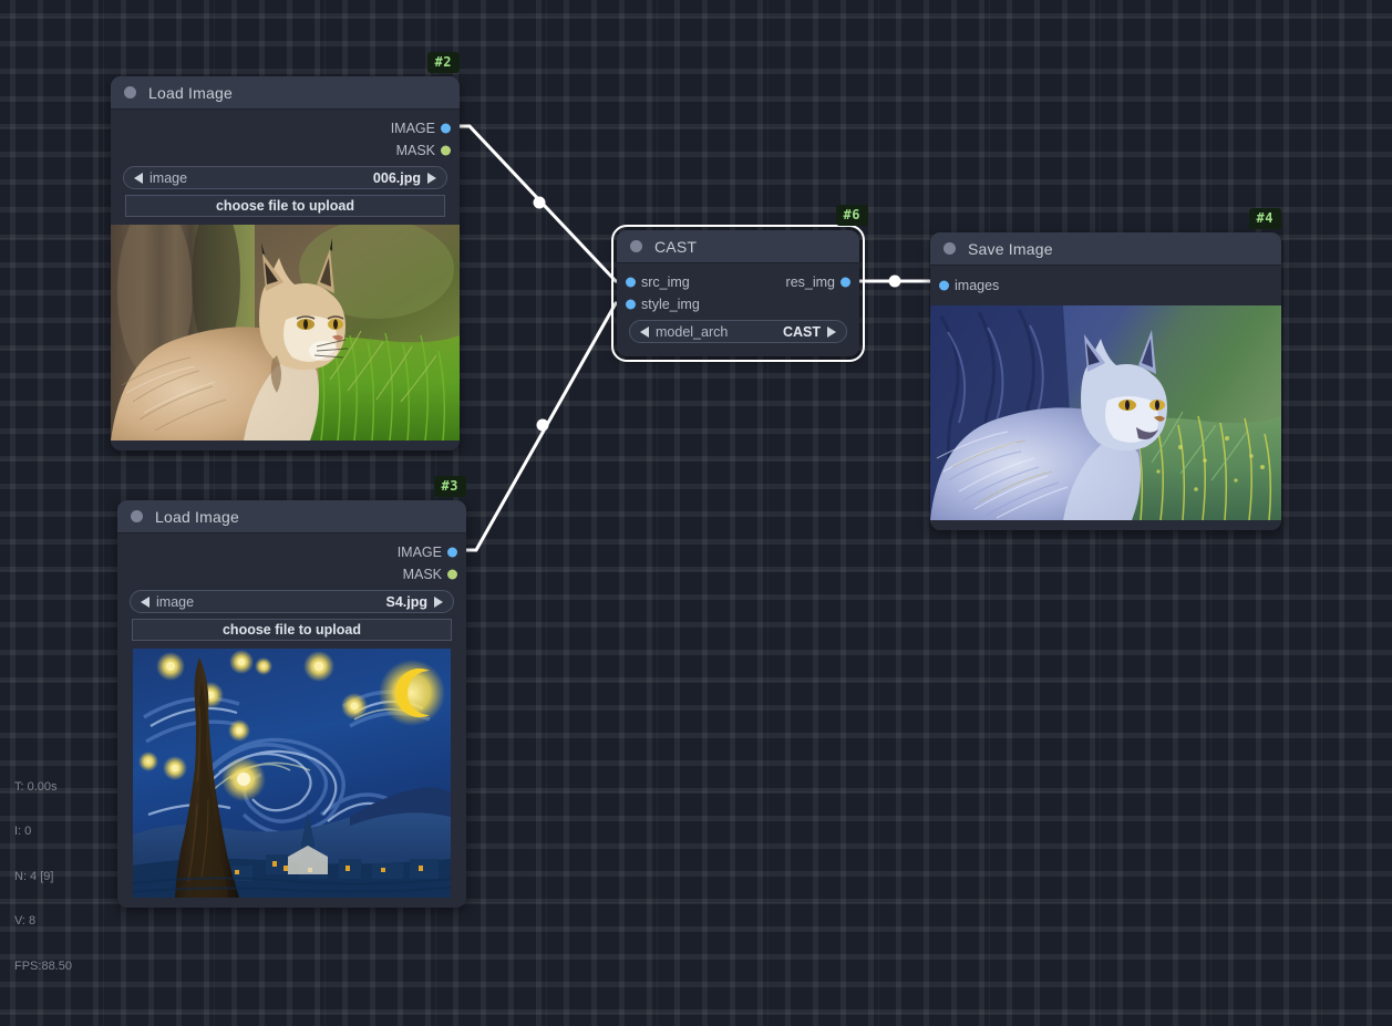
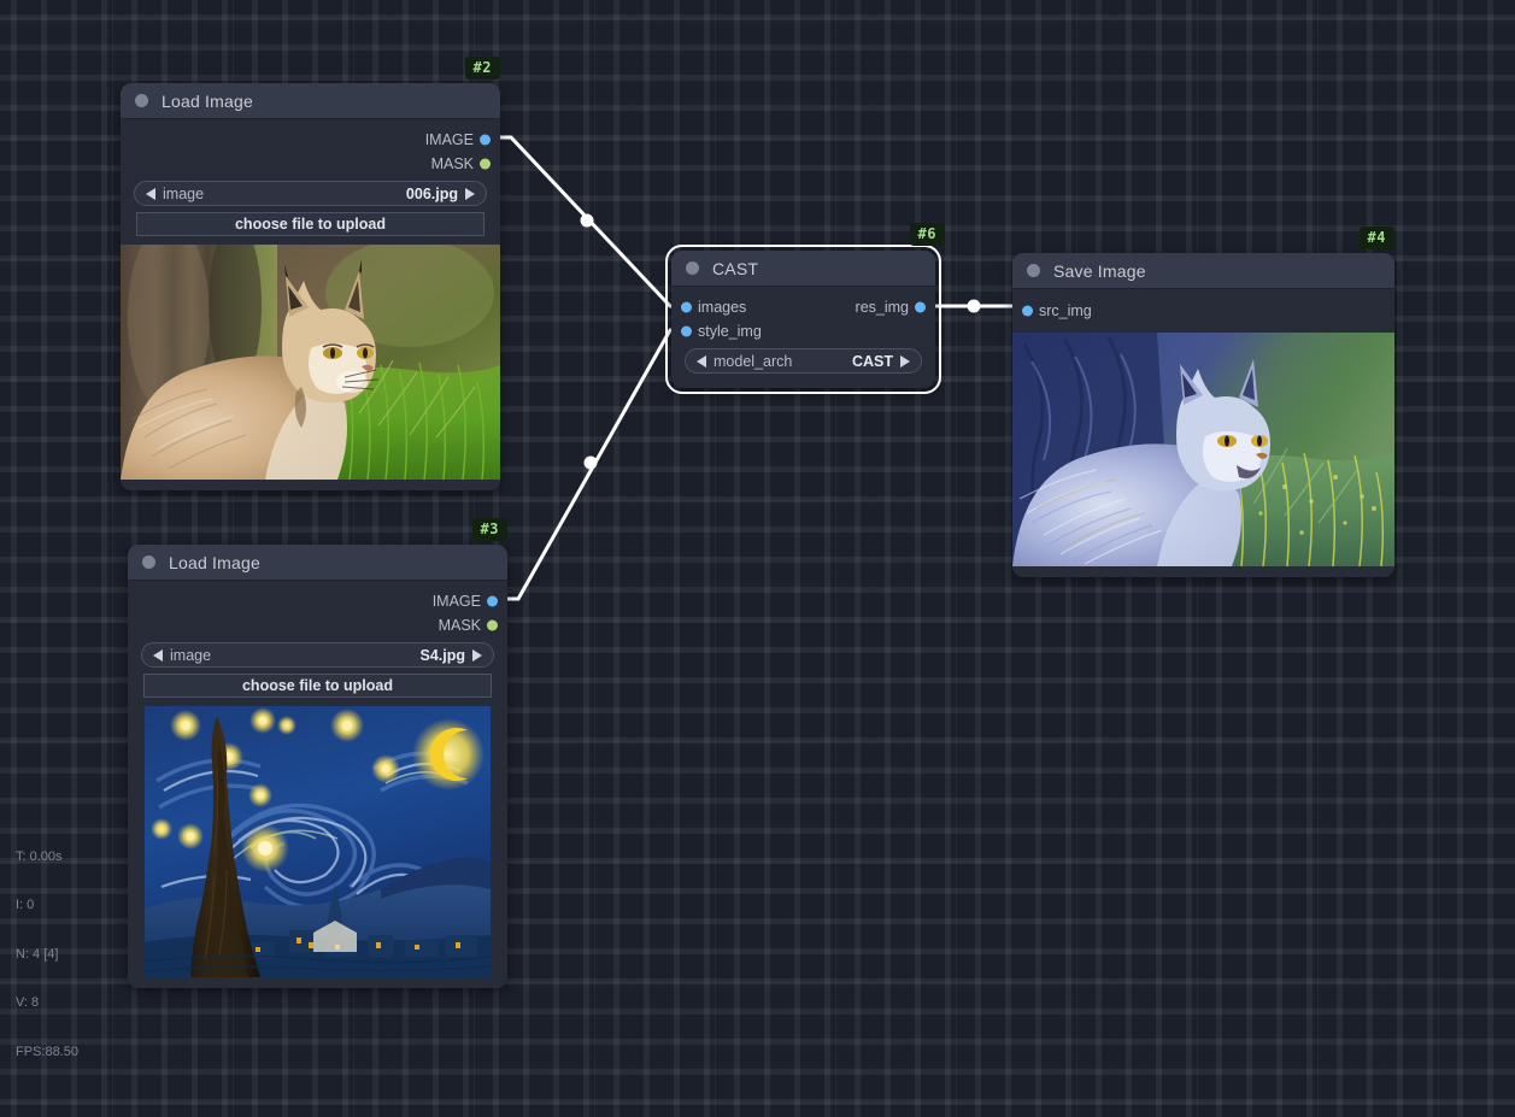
  #2
  Load Image
  IMAGE
  MASK
  image
  006.jpg
  choose file to upload
  #3
  Load Image
  IMAGE
  MASK
  image
  S4.jpg
  choose file to upload
  #6
  CAST
- src_img
+ images
  res_img
  style_img
  model_arch
  CAST
  #4
  Save Image
- images
+ src_img
  T: 0.00s
  I: 0
- N: 4 [9]
+ N: 4 [4]
  V: 8
  FPS:88.50
